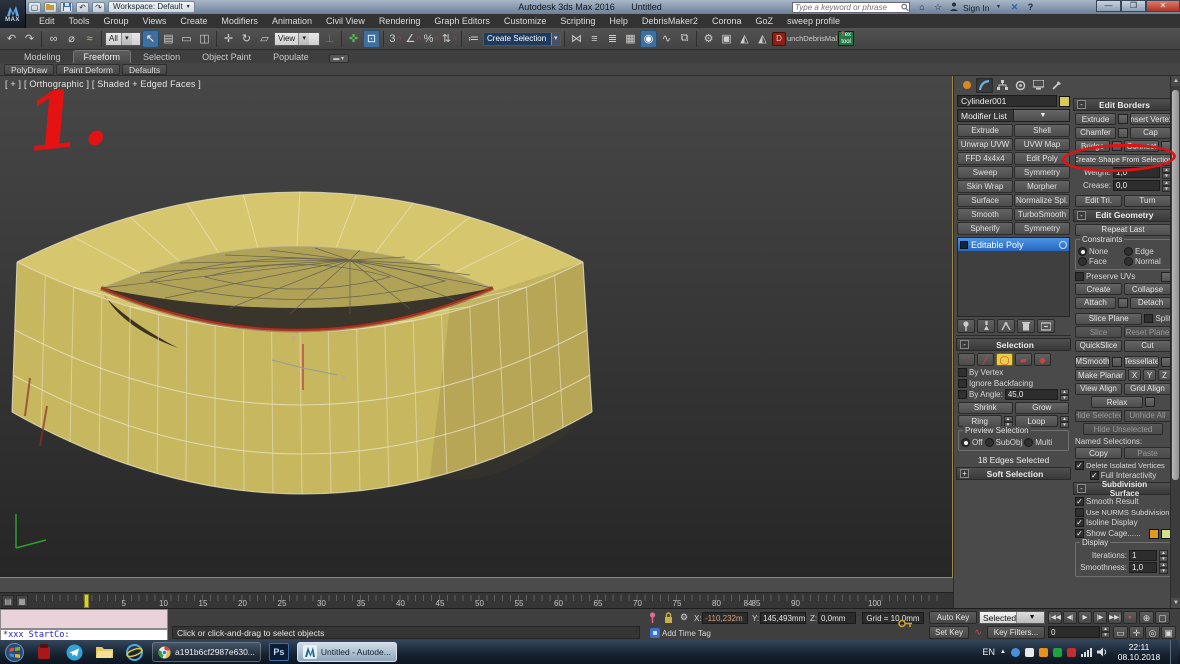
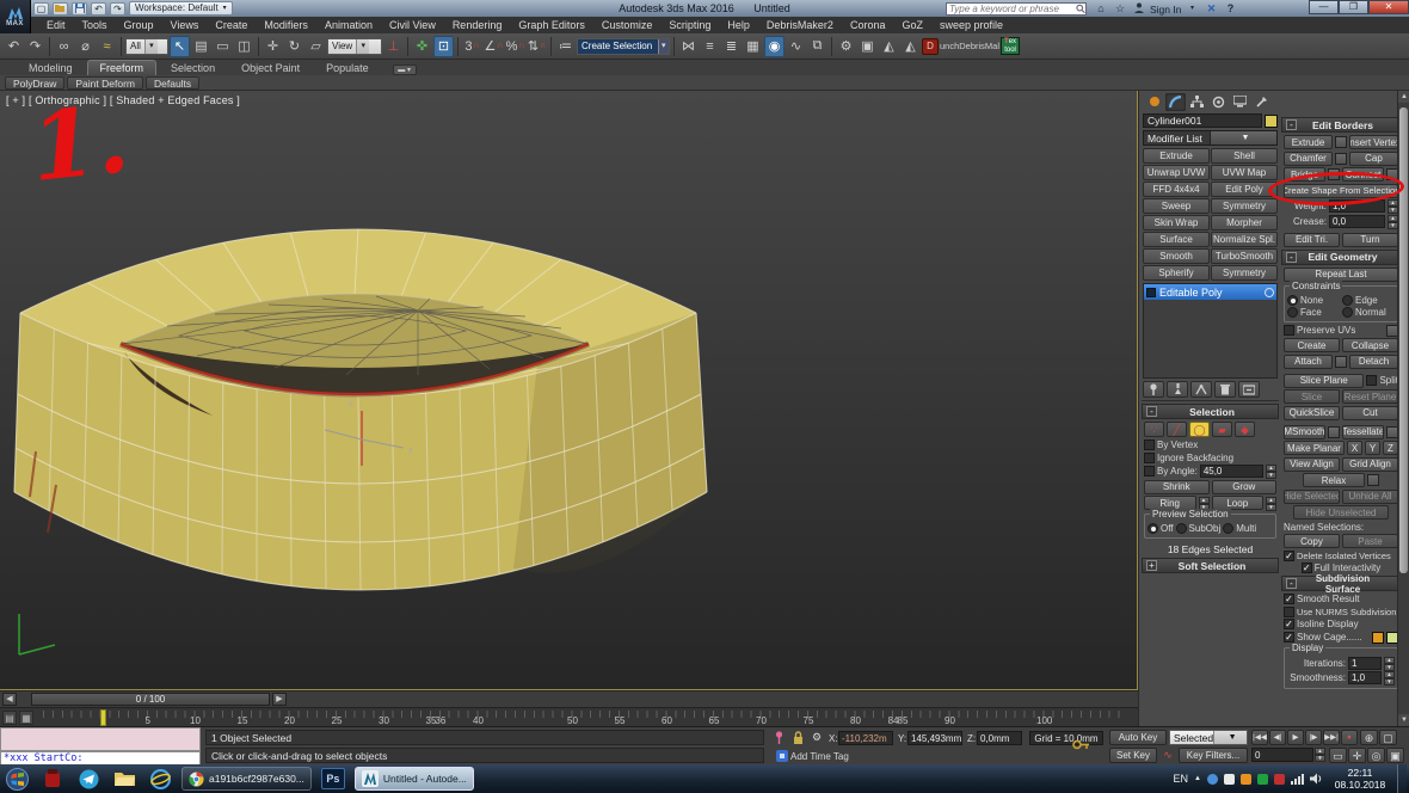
  ▢
  ↶
  ↷
  Workspace: Default
  Autodesk 3ds Max 2016 Untitled
  Type a keyword or phrase
  ⌂
  ☆
  Sign In
  ✕
  ?
  —
  ❐
  ✕
  Edit
  Tools
  Group
  Views
  Create
  Modifiers
  Animation
  Civil View
  Rendering
  Graph Editors
  Customize
  Scripting
  Help
  DebrisMaker2
  Corona
  GoZ
  sweep profile
  ↶
  ↷
  ∞
  ⌀
  ≈
  All
  ↖
  ▤
  ▭
  ◫
  ✛
  ↻
  ▱
  View
  ⊥
  ✜
  ⊡
  3
  ∠
  %
  ⇅
  ≔
  Create Selection
  ⋈
  ≡
  ≣
  ▦
  ◉
  ∿
  ⧉
  ⚙
  ▣
  ◭
  ◭
  D
  unchDebrisMal
  Modeling
  Freeform
  Selection
  Object Paint
  Populate
  PolyDraw
  Paint Deform
  Defaults
  [ + ] [ Orthographic ] [ Shaded + Edged Faces ]
  Cylinder001
  Modifier List
  Extrude
  Shell
  Unwrap UVW
  UVW Map
  FFD 4x4x4
  Edit Poly
  Sweep
  Symmetry
  Skin Wrap
  Morpher
  Surface
  Normalize Spl.
  Smooth
  TurboSmooth
  Spherify
  Symmetry
  Editable Poly
  -
  Selection
  ∵
  ╱
  ◯
  ▰
  ◆
  By Vertex
  Ignore Backfacing
  By Angle:
  45,0
  Shrink
  Grow
  Ring
  Loop
  Preview Selection
  Off
  SubObj
  Multi
  18 Edges Selected
  +
  Soft Selection
  -
  Edit Borders
  Extrude
  Insert Verte
  Chamfer
  Cap
  Bridge
  Connect
  Create Shape From Selectio
  Weight:
  1,0
  Crease:
  0,0
  Edit Tri.
  Turn
  -
  Edit Geometry
  Repeat Last
  Constraints
  None
  Edge
  Face
  Normal
  Preserve UVs
  Create
  Collapse
  Attach
  Detach
  Slice Plane
  Spli
  Slice
  Reset Plane
  QuickSlice
  Cut
  MSmooth
  Tessellate
  Make Planar
  X
  Y
  Z
  View Align
  Grid Align
  Relax
  Hide Selected
  Unhide All
  Hide Unselected
  Named Selections:
  Copy
  Paste
  ✓
  Delete Isolated Vertices
  ✓
  Full Interactivity
  -
  Subdivision Surface
  ✓
  Smooth Result
  Use NURMS Subdivision
  ✓
  Isoline Display
  ✓
  Show Cage......
  Display
  Iterations:
  1
  Smoothness:
  1,0
+ 0 / 100
  ▤
  ▦
  5
  10
  15
  20
  25
  30
  35
  40
- 45
+ 36
  50
  55
  60
  65
  70
  75
  80
  85
  90
  84
  100
  *xxx StartCo:
+ 1 Object Selected
  Click or click-and-drag to select objects
  ⚙
  X:
  -110,232m
  Y:
  145,493mm
  Z:
  0,0mm
  Grid = 10,0mm
  Add Time Tag
  Auto Key
  Selected
  ⊕
  ▢
  Set Key
  ∿
  Key Filters...
  0
  ▭
  ✛
  ◎
  ▣
  a191b6cf2987e630...
  Ps
  Untitled - Autode...
  EN
  22:11
  08.10.2018
